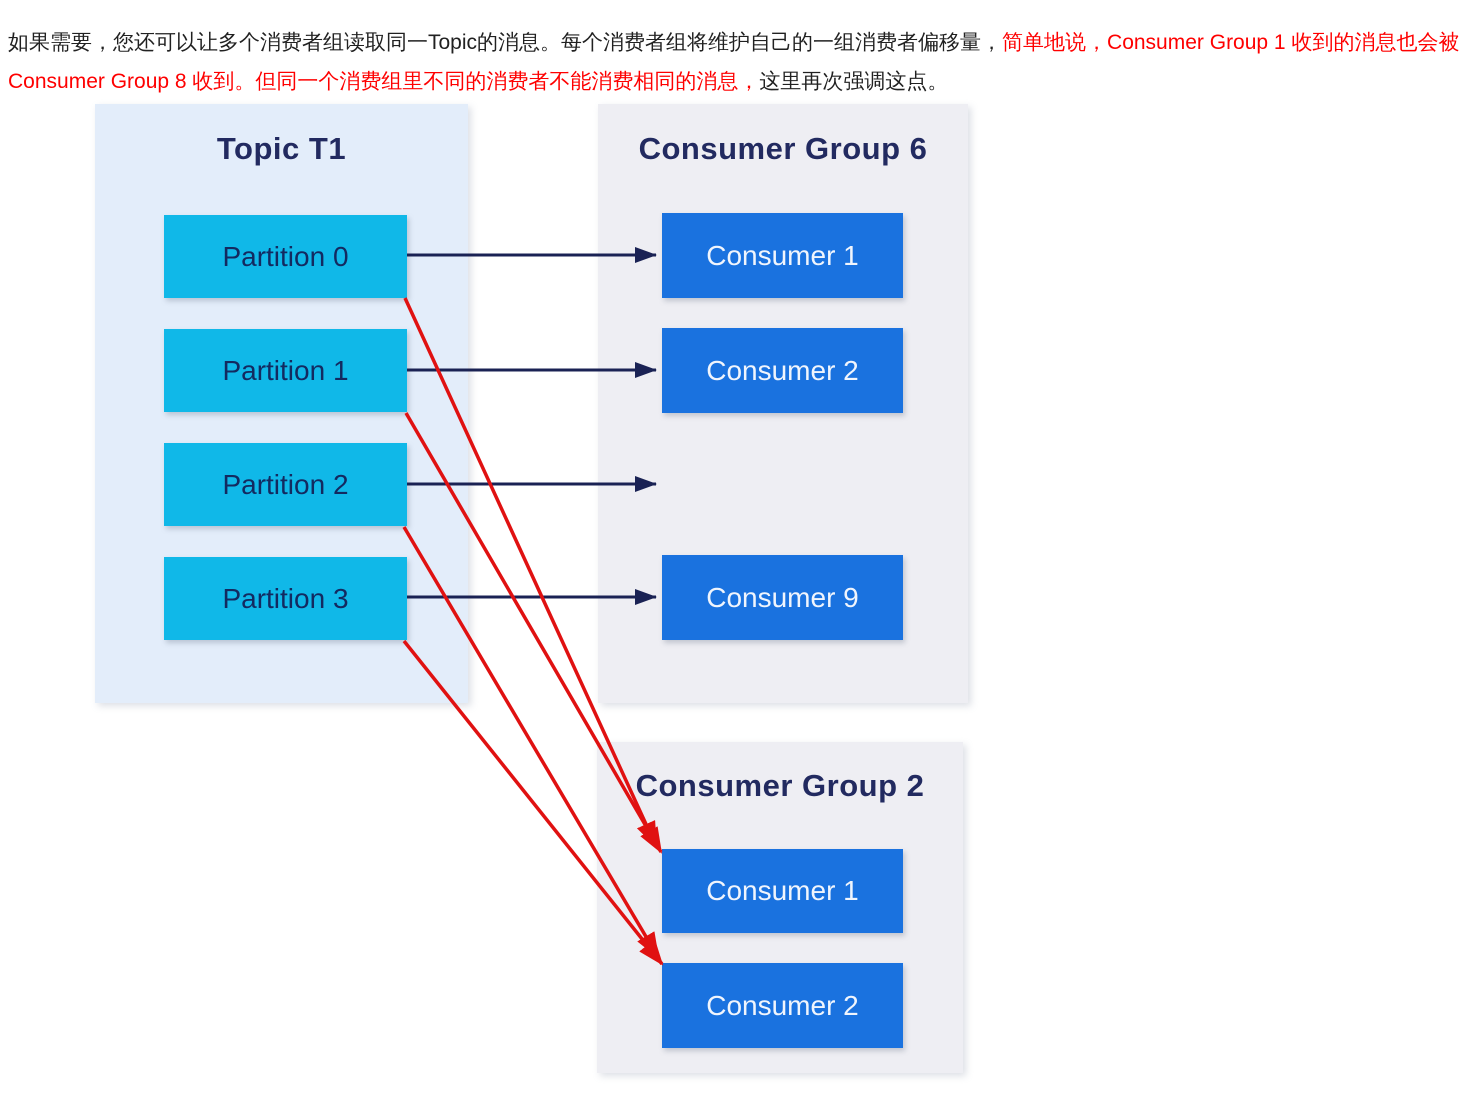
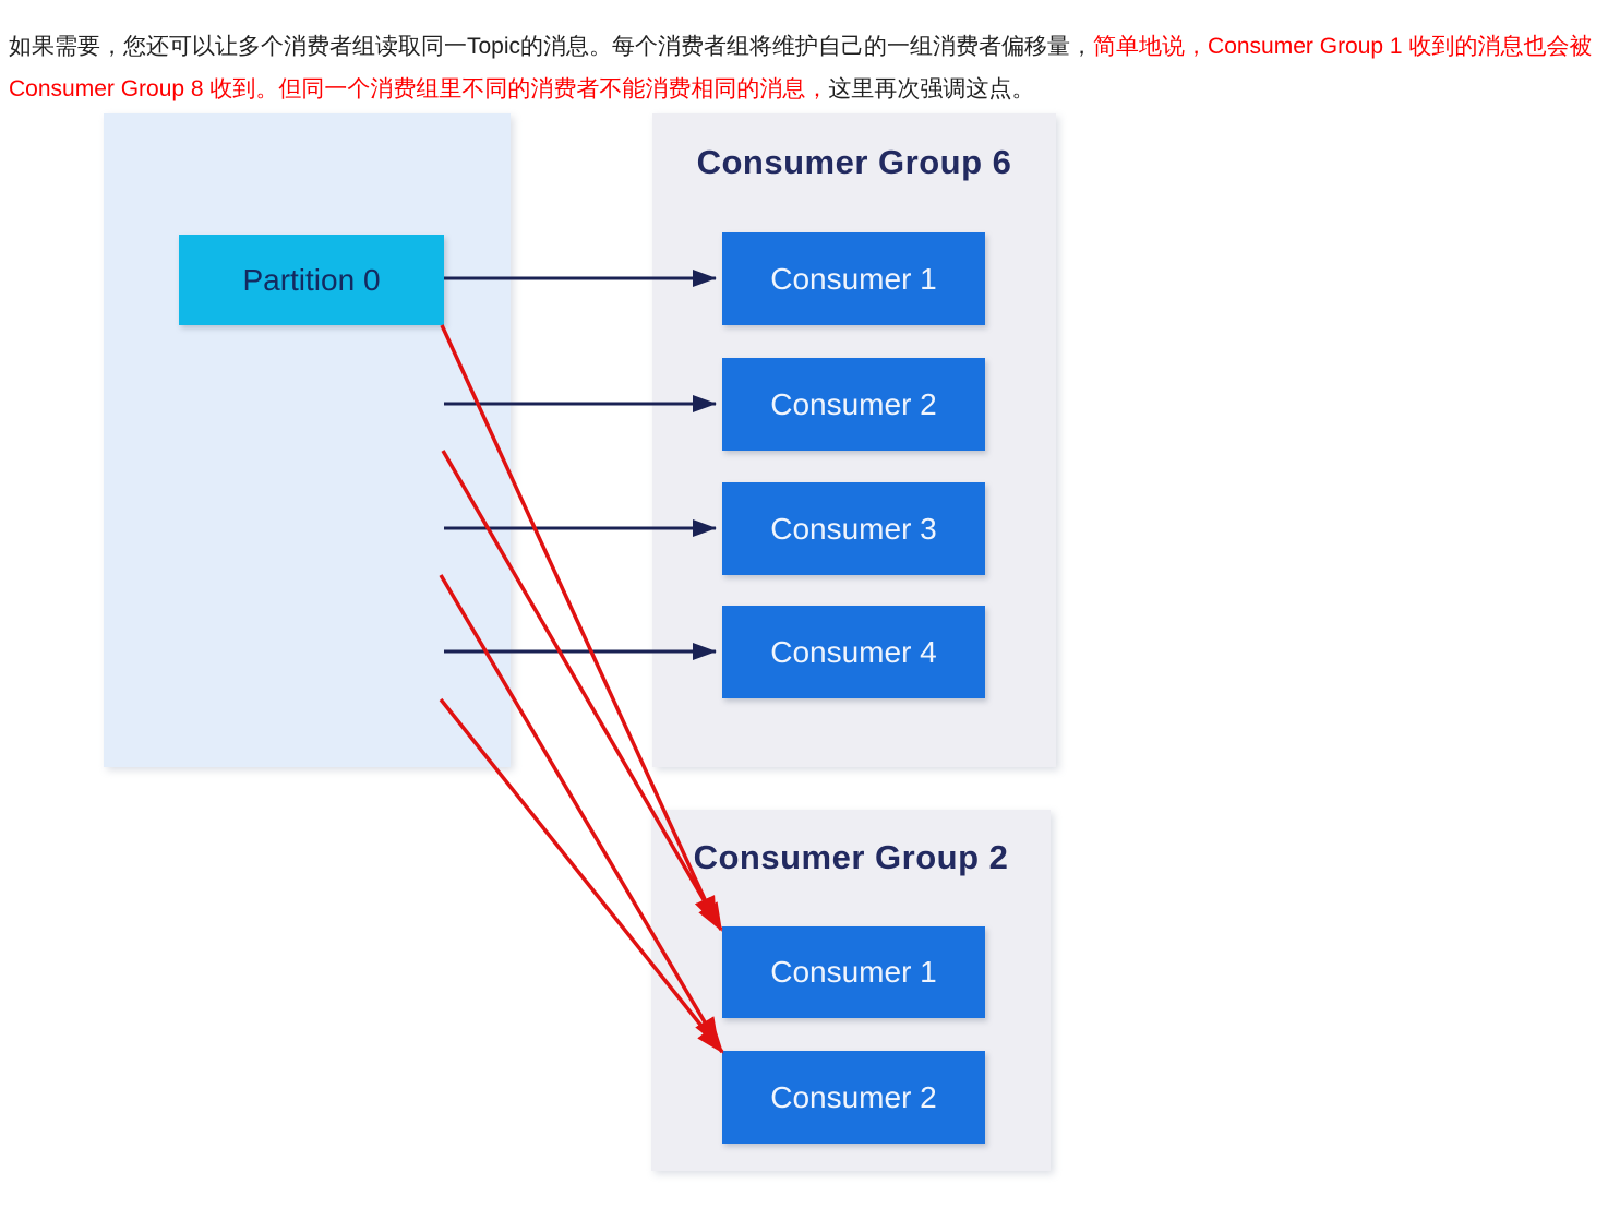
  如果需要，您还可以让多个消费者组读取同一Topic的消息。每个消费者组将维护自己的一组消费者偏移量，简单地说，Consumer Group 1 收到的消息也会被Consumer Group 8 收到。但同一个消费组里不同的消费者不能消费相同的消息，这里再次强调这点。
- Topic T1
  Consumer Group 6
  Consumer Group 2
  Partition 0
- Partition 1
- Partition 2
- Partition 3
  Consumer 1
  Consumer 2
+ Consumer 3
- Consumer 9
+ Consumer 4
  Consumer 1
  Consumer 2
